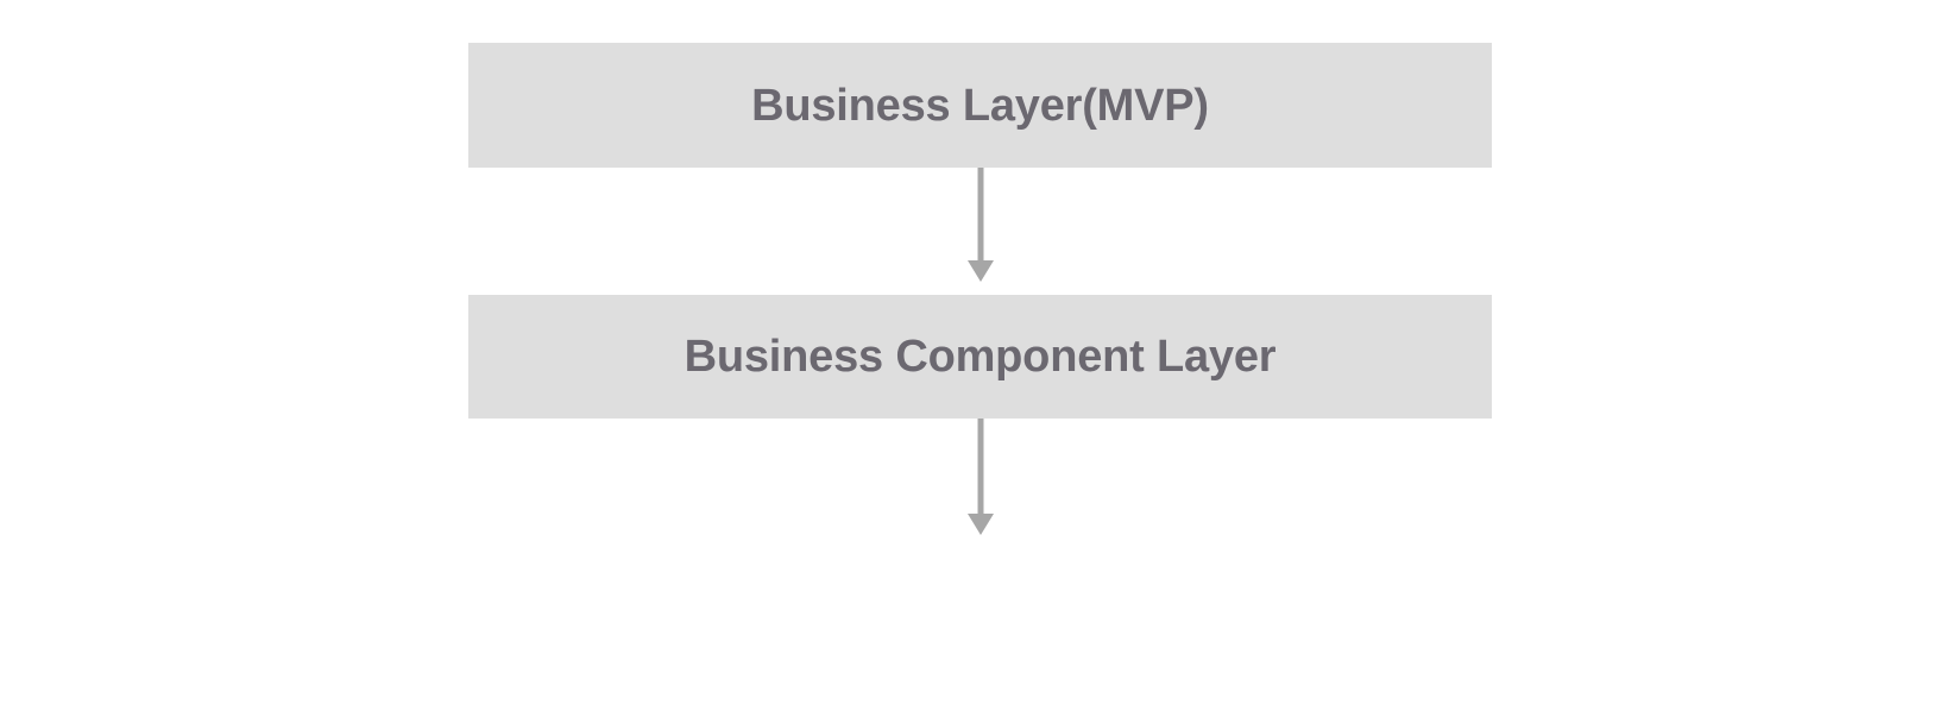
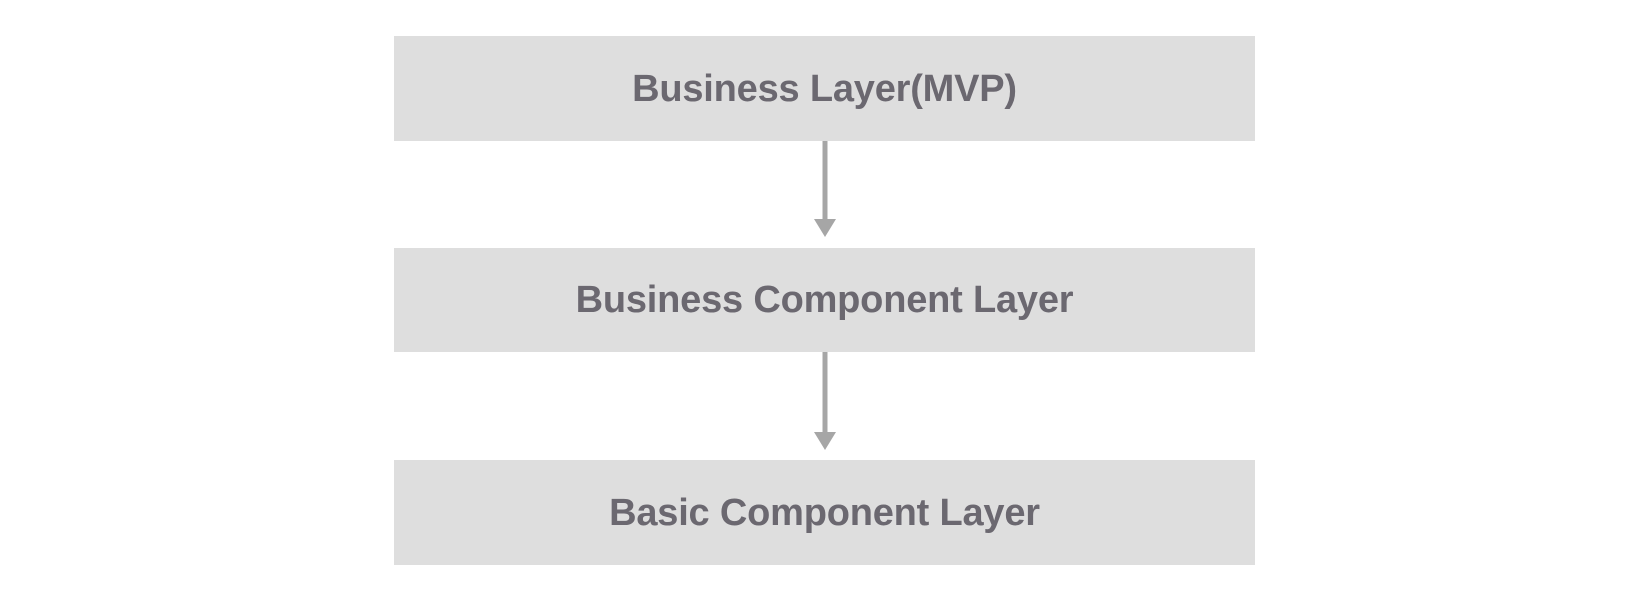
  Business Layer(MVP)
  Business Component Layer
+ Basic Component Layer
